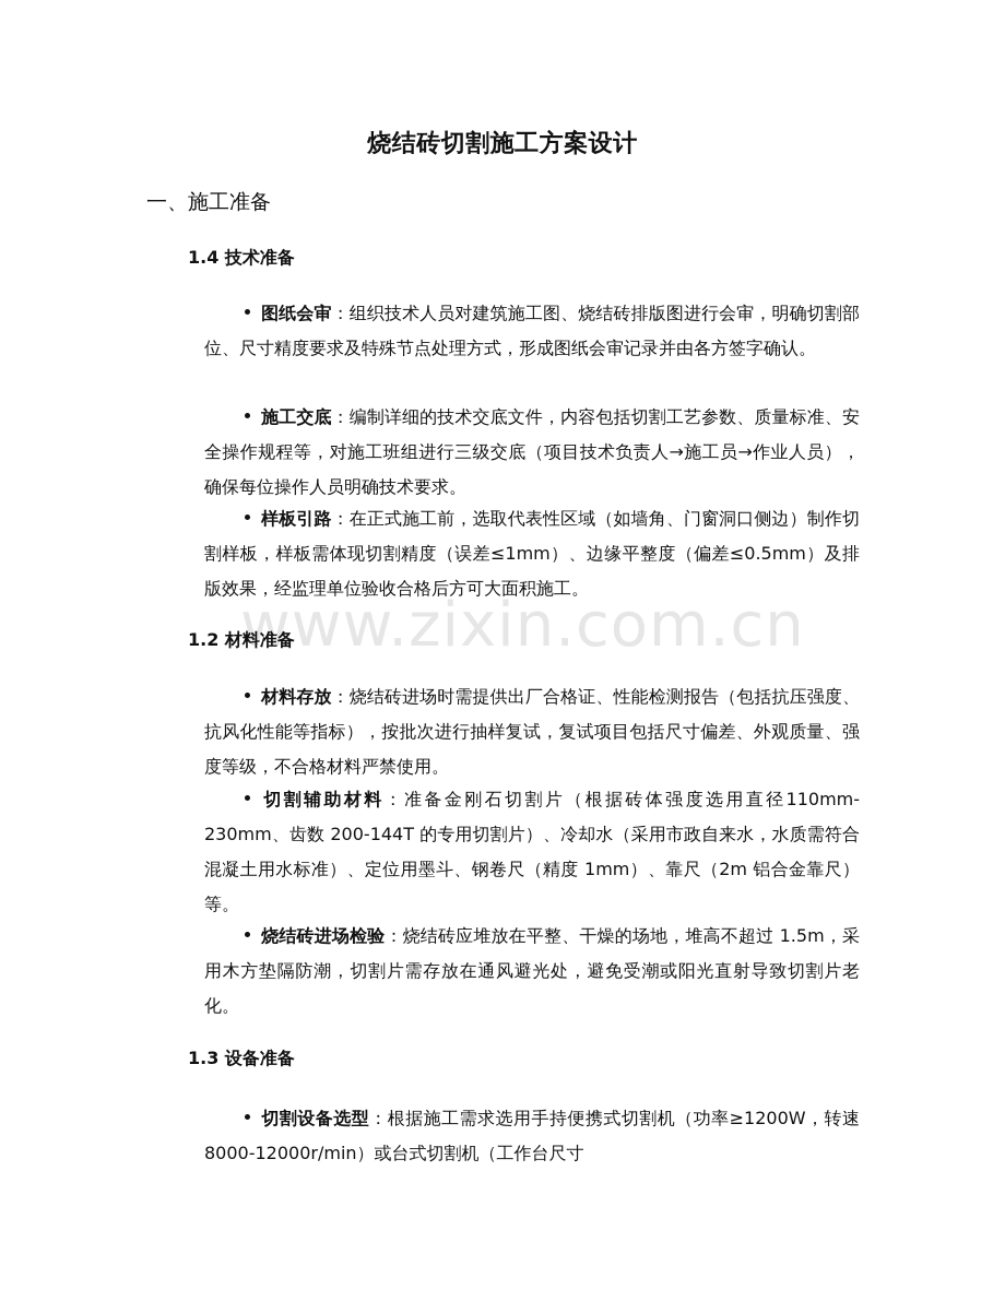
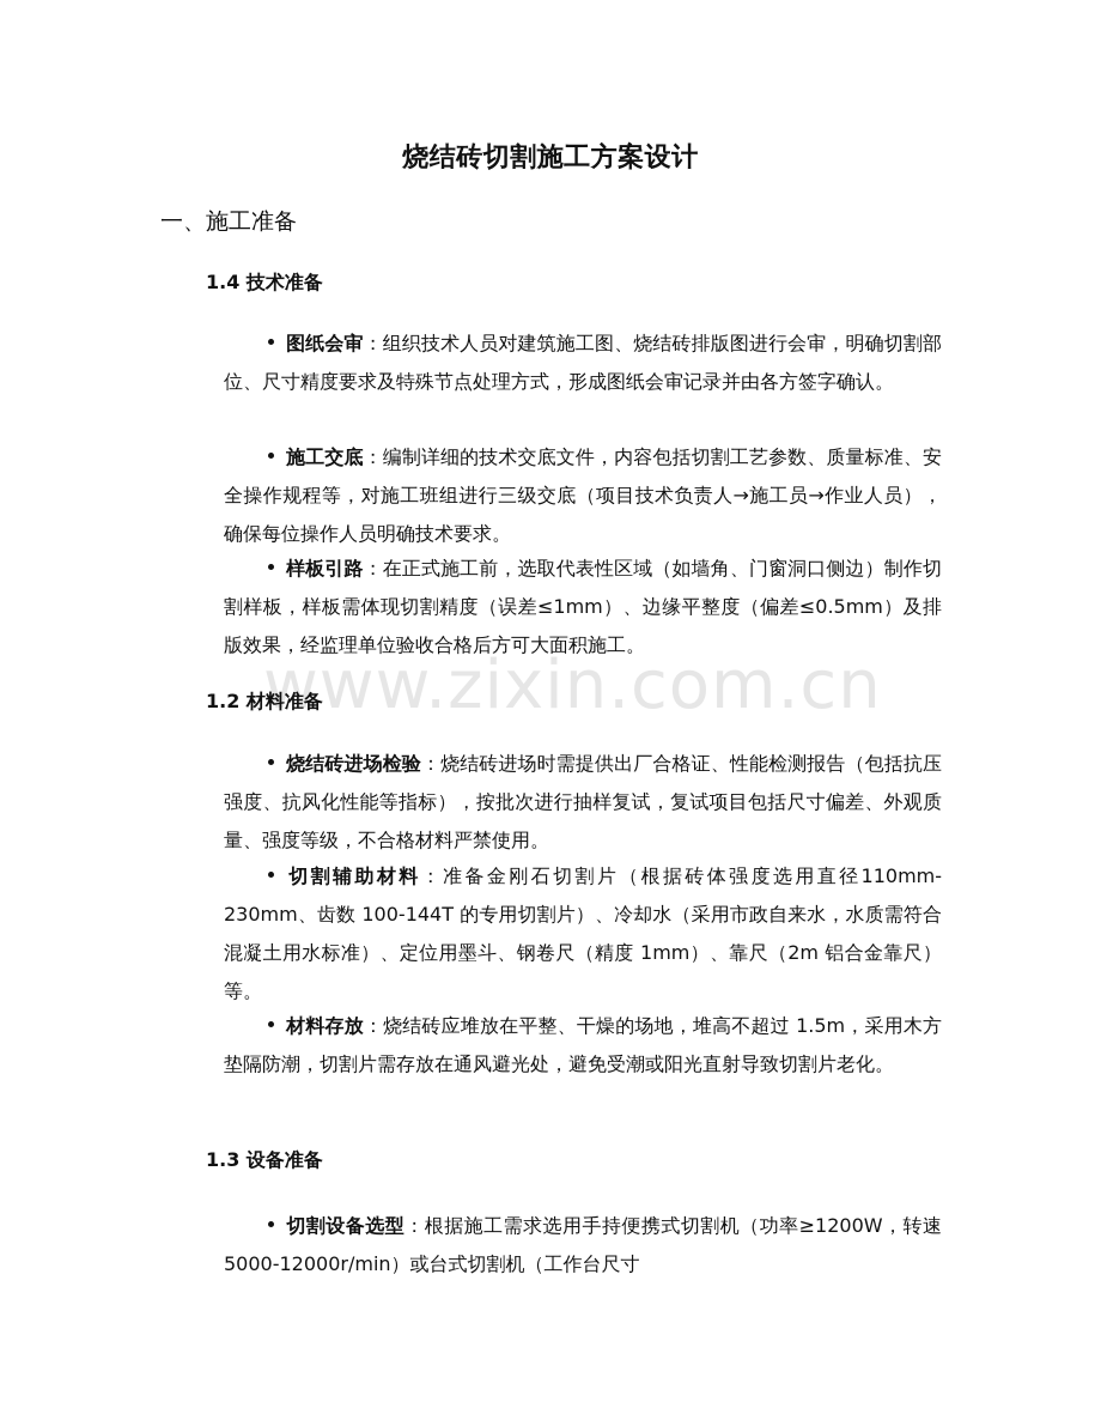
  www.zixin.com.cn
  烧结砖切割施工方案设计
  一、施工准备
  1.4 技术准备
  图纸会审：组织技术人员对建筑施工图、烧结砖排版图进行会审，明确切割部位、尺寸精度要求及特殊节点处理方式，形成图纸会审记录并由各方签字确认。
  施工交底：编制详细的技术交底文件，内容包括切割工艺参数、质量标准、安全操作规程等，对施工班组进行三级交底（项目技术负责人→施工员→作业人员），确保每位操作人员明确技术要求。
  样板引路：在正式施工前，选取代表性区域（如墙角、门窗洞口侧边）制作切割样板，样板需体现切割精度（误差≤1mm）、边缘平整度（偏差≤0.5mm）及排版效果，经监理单位验收合格后方可大面积施工。
  1.2 材料准备
- 材料存放：烧结砖进场时需提供出厂合格证、性能检测报告（包括抗压强度、抗风化性能等指标），按批次进行抽样复试，复试项目包括尺寸偏差、外观质量、强度等级，不合格材料严禁使用。
+ 烧结砖进场检验：烧结砖进场时需提供出厂合格证、性能检测报告（包括抗压强度、抗风化性能等指标），按批次进行抽样复试，复试项目包括尺寸偏差、外观质量、强度等级，不合格材料严禁使用。
- 切割辅助材料：准备金刚石切割片（根据砖体强度选用直径110mm-230mm、齿数 200-144T 的专用切割片）、冷却水（采用市政自来水，水质需符合混凝土用水标准）、定位用墨斗、钢卷尺（精度 1mm）、靠尺（2m 铝合金靠尺）等。
+ 切割辅助材料：准备金刚石切割片（根据砖体强度选用直径110mm-230mm、齿数 100-144T 的专用切割片）、冷却水（采用市政自来水，水质需符合混凝土用水标准）、定位用墨斗、钢卷尺（精度 1mm）、靠尺（2m 铝合金靠尺）等。
- 烧结砖进场检验：烧结砖应堆放在平整、干燥的场地，堆高不超过 1.5m，采用木方垫隔防潮，切割片需存放在通风避光处，避免受潮或阳光直射导致切割片老化。
+ 材料存放：烧结砖应堆放在平整、干燥的场地，堆高不超过 1.5m，采用木方垫隔防潮，切割片需存放在通风避光处，避免受潮或阳光直射导致切割片老化。
  1.3 设备准备
- 切割设备选型：根据施工需求选用手持便携式切割机（功率≥1200W，转速 8000-12000r/min）或台式切割机（工作台尺寸
+ 切割设备选型：根据施工需求选用手持便携式切割机（功率≥1200W，转速 5000-12000r/min）或台式切割机（工作台尺寸
